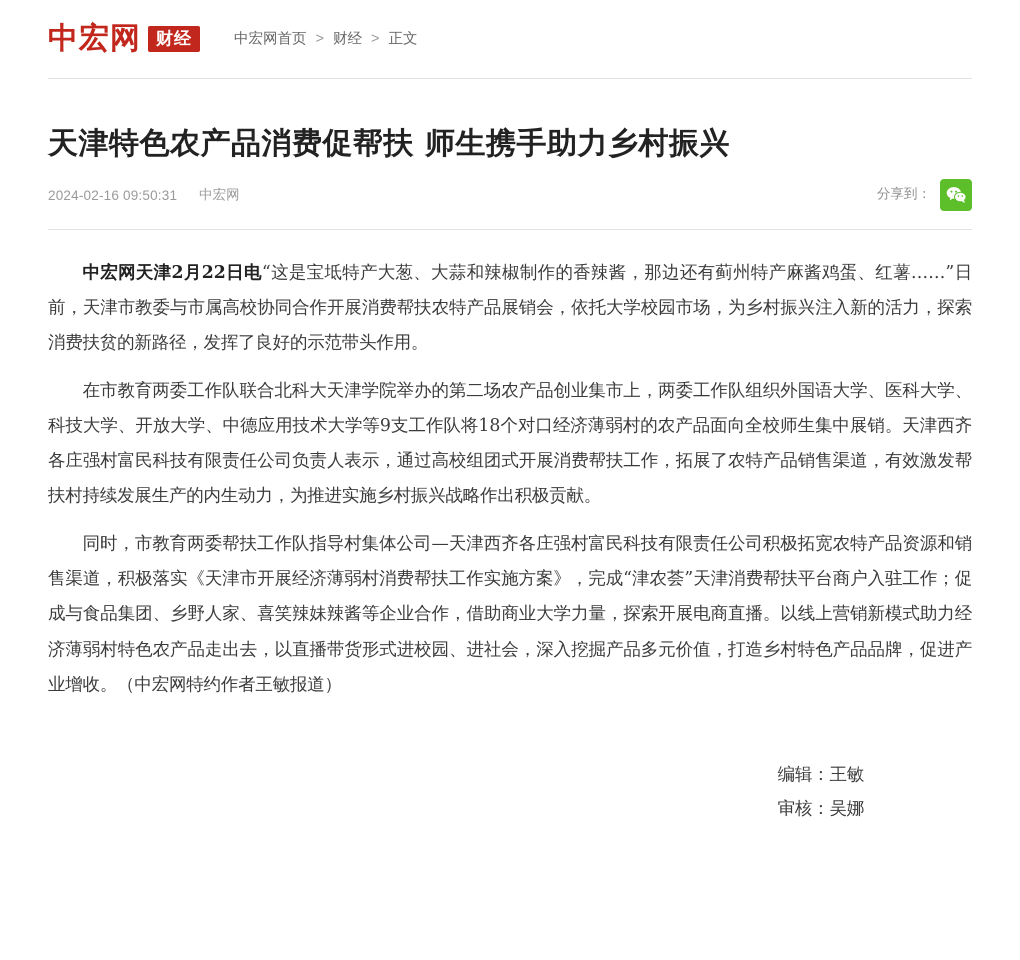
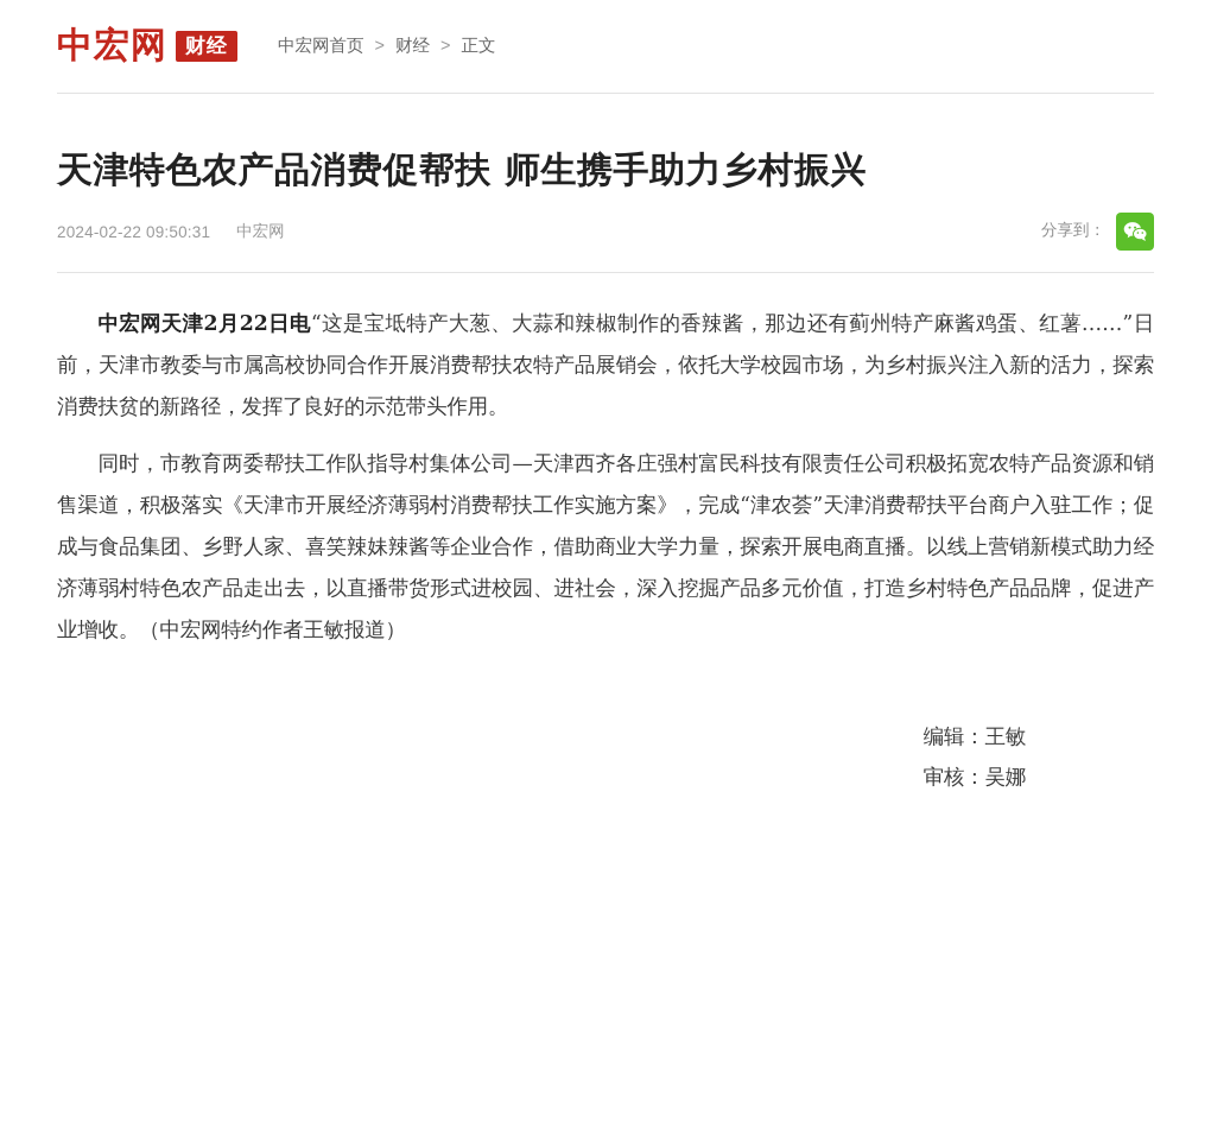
  中宏网
  财经
  中宏网首页
  >
  财经
  >
  正文
  天津特色农产品消费促帮扶 师生携手助力乡村振兴
- 2024-02-16 09:50:31
+ 2024-02-22 09:50:31
  中宏网
  分享到：
  中宏网天津2月22日电“这是宝坻特产大葱、大蒜和辣椒制作的香辣酱，那边还有蓟州特产麻酱鸡蛋、红薯……”日前，天津市教委与市属高校协同合作开展消费帮扶农特产品展销会，依托大学校园市场，为乡村振兴注入新的活力，探索消费扶贫的新路径，发挥了良好的示范带头作用。
- 在市教育两委工作队联合北科大天津学院举办的第二场农产品创业集市上，两委工作队组织外国语大学、医科大学、科技大学、开放大学、中德应用技术大学等9支工作队将18个对口经济薄弱村的农产品面向全校师生集中展销。天津西齐各庄强村富民科技有限责任公司负责人表示，通过高校组团式开展消费帮扶工作，拓展了农特产品销售渠道，有效激发帮扶村持续发展生产的内生动力，为推进实施乡村振兴战略作出积极贡献。
  同时，市教育两委帮扶工作队指导村集体公司—天津西齐各庄强村富民科技有限责任公司积极拓宽农特产品资源和销售渠道，积极落实《天津市开展经济薄弱村消费帮扶工作实施方案》，完成“津农荟”天津消费帮扶平台商户入驻工作；促成与食品集团、乡野人家、喜笑辣妹辣酱等企业合作，借助商业大学力量，探索开展电商直播。以线上营销新模式助力经济薄弱村特色农产品走出去，以直播带货形式进校园、进社会，深入挖掘产品多元价值，打造乡村特色产品品牌，促进产业增收。（中宏网特约作者王敏报道）
  编辑：王敏
  审核：吴娜
